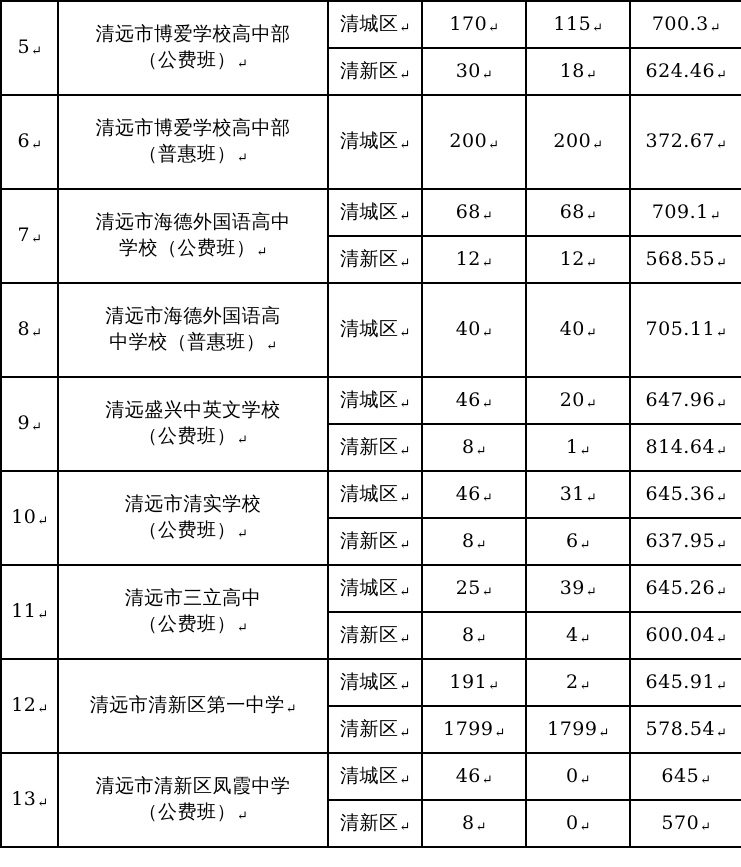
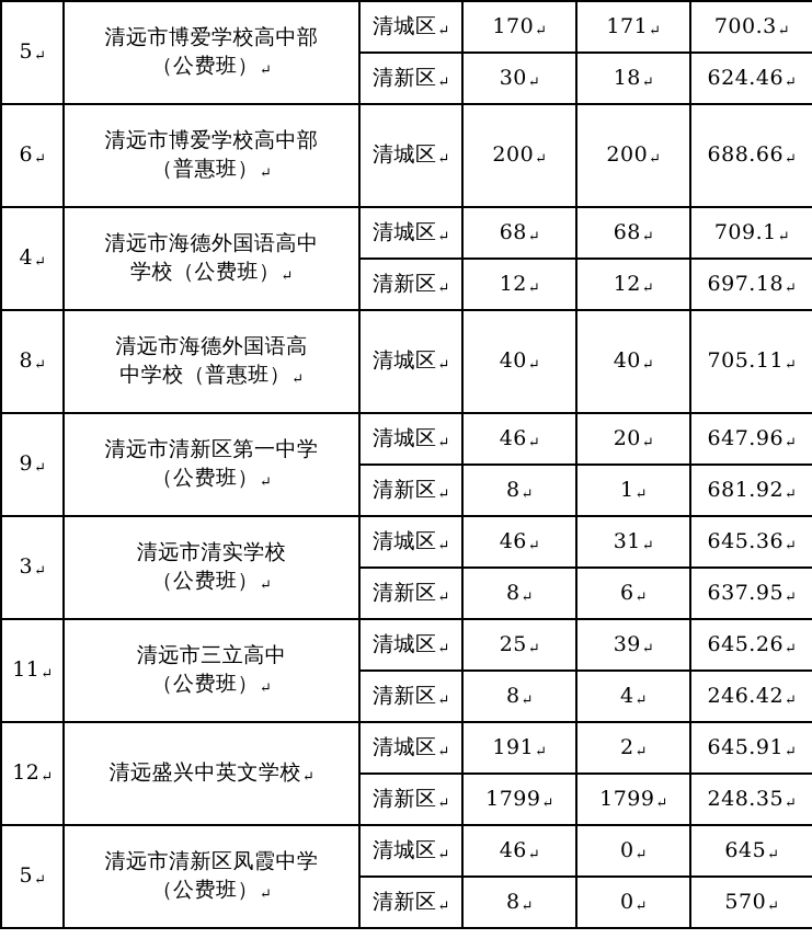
- 5↵	清远市博爱学校高中部（公费班）↵	清城区↵	170↵	115↵	700.3↵
+ 5↵	清远市博爱学校高中部（公费班）↵	清城区↵	170↵	171↵	700.3↵
  清新区↵	30↵	18↵	624.46↵
- 6↵	清远市博爱学校高中部（普惠班）↵	清城区↵	200↵	200↵	372.67↵
+ 6↵	清远市博爱学校高中部（普惠班）↵	清城区↵	200↵	200↵	688.66↵
- 7↵	清远市海德外国语高中学校（公费班）↵	清城区↵	68↵	68↵	709.1↵
+ 4↵	清远市海德外国语高中学校（公费班）↵	清城区↵	68↵	68↵	709.1↵
- 清新区↵	12↵	12↵	568.55↵
+ 清新区↵	12↵	12↵	697.18↵
  8↵	清远市海德外国语高中学校（普惠班）↵	清城区↵	40↵	40↵	705.11↵
- 9↵	清远盛兴中英文学校（公费班）↵	清城区↵	46↵	20↵	647.96↵
+ 9↵	清远市清新区第一中学（公费班）↵	清城区↵	46↵	20↵	647.96↵
- 清新区↵	8↵	1↵	814.64↵
+ 清新区↵	8↵	1↵	681.92↵
- 10↵	清远市清实学校（公费班）↵	清城区↵	46↵	31↵	645.36↵
+ 3↵	清远市清实学校（公费班）↵	清城区↵	46↵	31↵	645.36↵
  清新区↵	8↵	6↵	637.95↵
  11↵	清远市三立高中（公费班）↵	清城区↵	25↵	39↵	645.26↵
- 清新区↵	8↵	4↵	600.04↵
+ 清新区↵	8↵	4↵	246.42↵
- 12↵	清远市清新区第一中学↵	清城区↵	191↵	2↵	645.91↵
+ 12↵	清远盛兴中英文学校↵	清城区↵	191↵	2↵	645.91↵
- 清新区↵	1799↵	1799↵	578.54↵
+ 清新区↵	1799↵	1799↵	248.35↵
- 13↵	清远市清新区凤霞中学（公费班）↵	清城区↵	46↵	0↵	645↵
+ 5↵	清远市清新区凤霞中学（公费班）↵	清城区↵	46↵	0↵	645↵
  清新区↵	8↵	0↵	570↵
